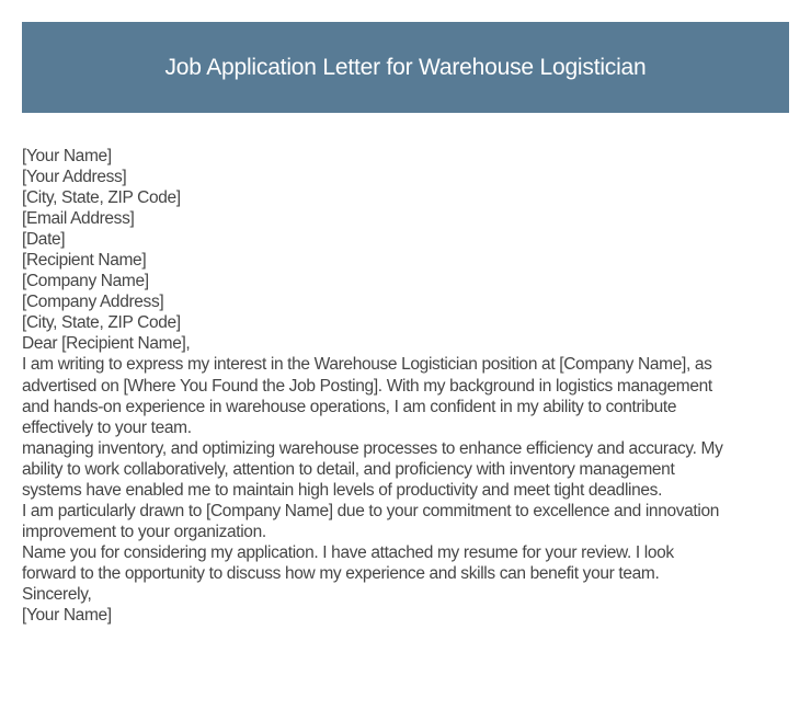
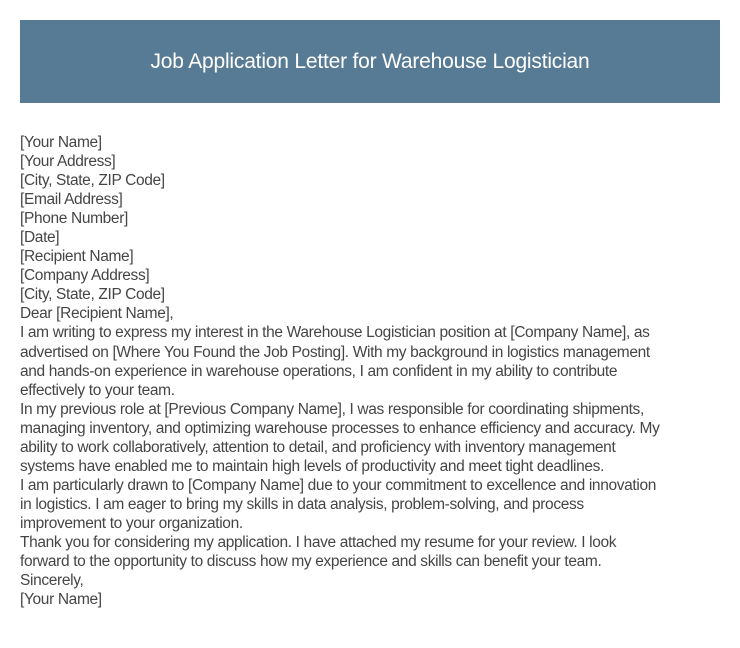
  Job Application Letter for Warehouse Logistician
  [Your Name]
  [Your Address]
  [City, State, ZIP Code]
  [Email Address]
+ [Phone Number]
  [Date]
  [Recipient Name]
- [Company Name]
  [Company Address]
  [City, State, ZIP Code]
  Dear [Recipient Name],
  I am writing to express my interest in the Warehouse Logistician position at [Company Name], as
  advertised on [Where You Found the Job Posting]. With my background in logistics management
  and hands-on experience in warehouse operations, I am confident in my ability to contribute
  effectively to your team.
+ In my previous role at [Previous Company Name], I was responsible for coordinating shipments,
  managing inventory, and optimizing warehouse processes to enhance efficiency and accuracy. My
  ability to work collaboratively, attention to detail, and proficiency with inventory management
  systems have enabled me to maintain high levels of productivity and meet tight deadlines.
  I am particularly drawn to [Company Name] due to your commitment to excellence and innovation
+ in logistics. I am eager to bring my skills in data analysis, problem-solving, and process
  improvement to your organization.
- Name you for considering my application. I have attached my resume for your review. I look
+ Thank you for considering my application. I have attached my resume for your review. I look
  forward to the opportunity to discuss how my experience and skills can benefit your team.
  Sincerely,
  [Your Name]
